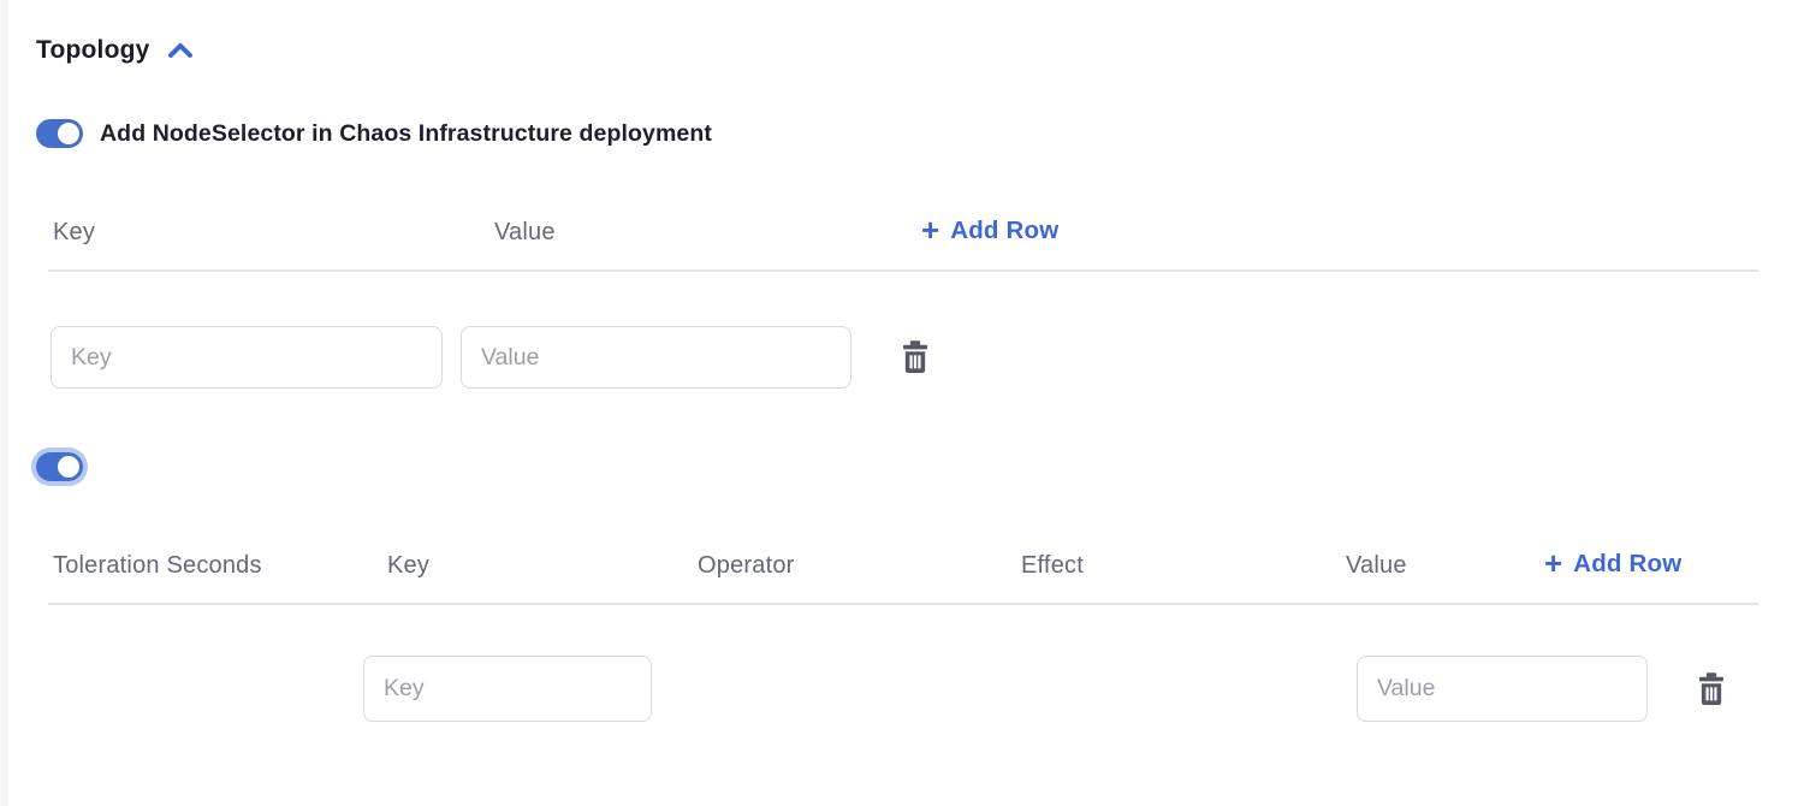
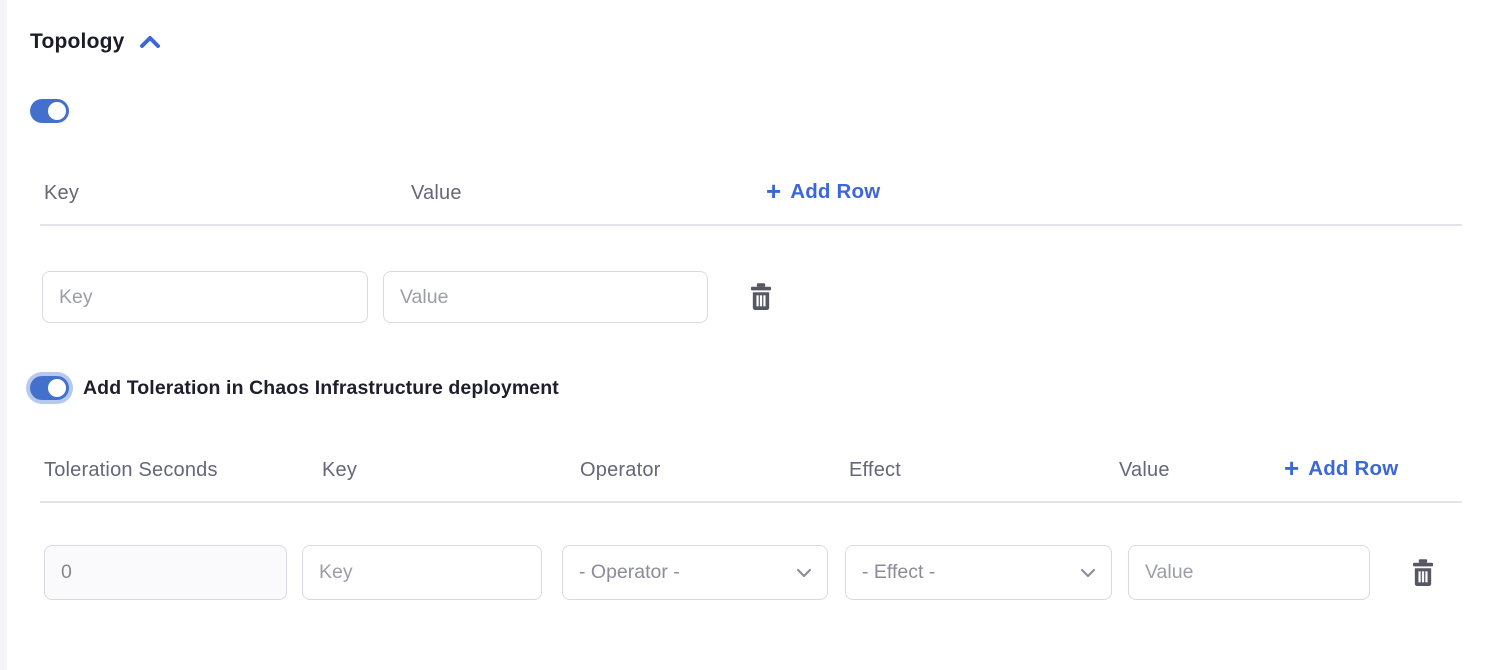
  Topology
- Add NodeSelector in Chaos Infrastructure deployment
  Key
  Value
  +
  Add Row
  Key
  Value
+ Add Toleration in Chaos Infrastructure deployment
  Toleration Seconds
  Key
  Operator
  Effect
  Value
  +
  Add Row
+ 0
  Key
+ - Operator -
+ - Effect -
  Value
